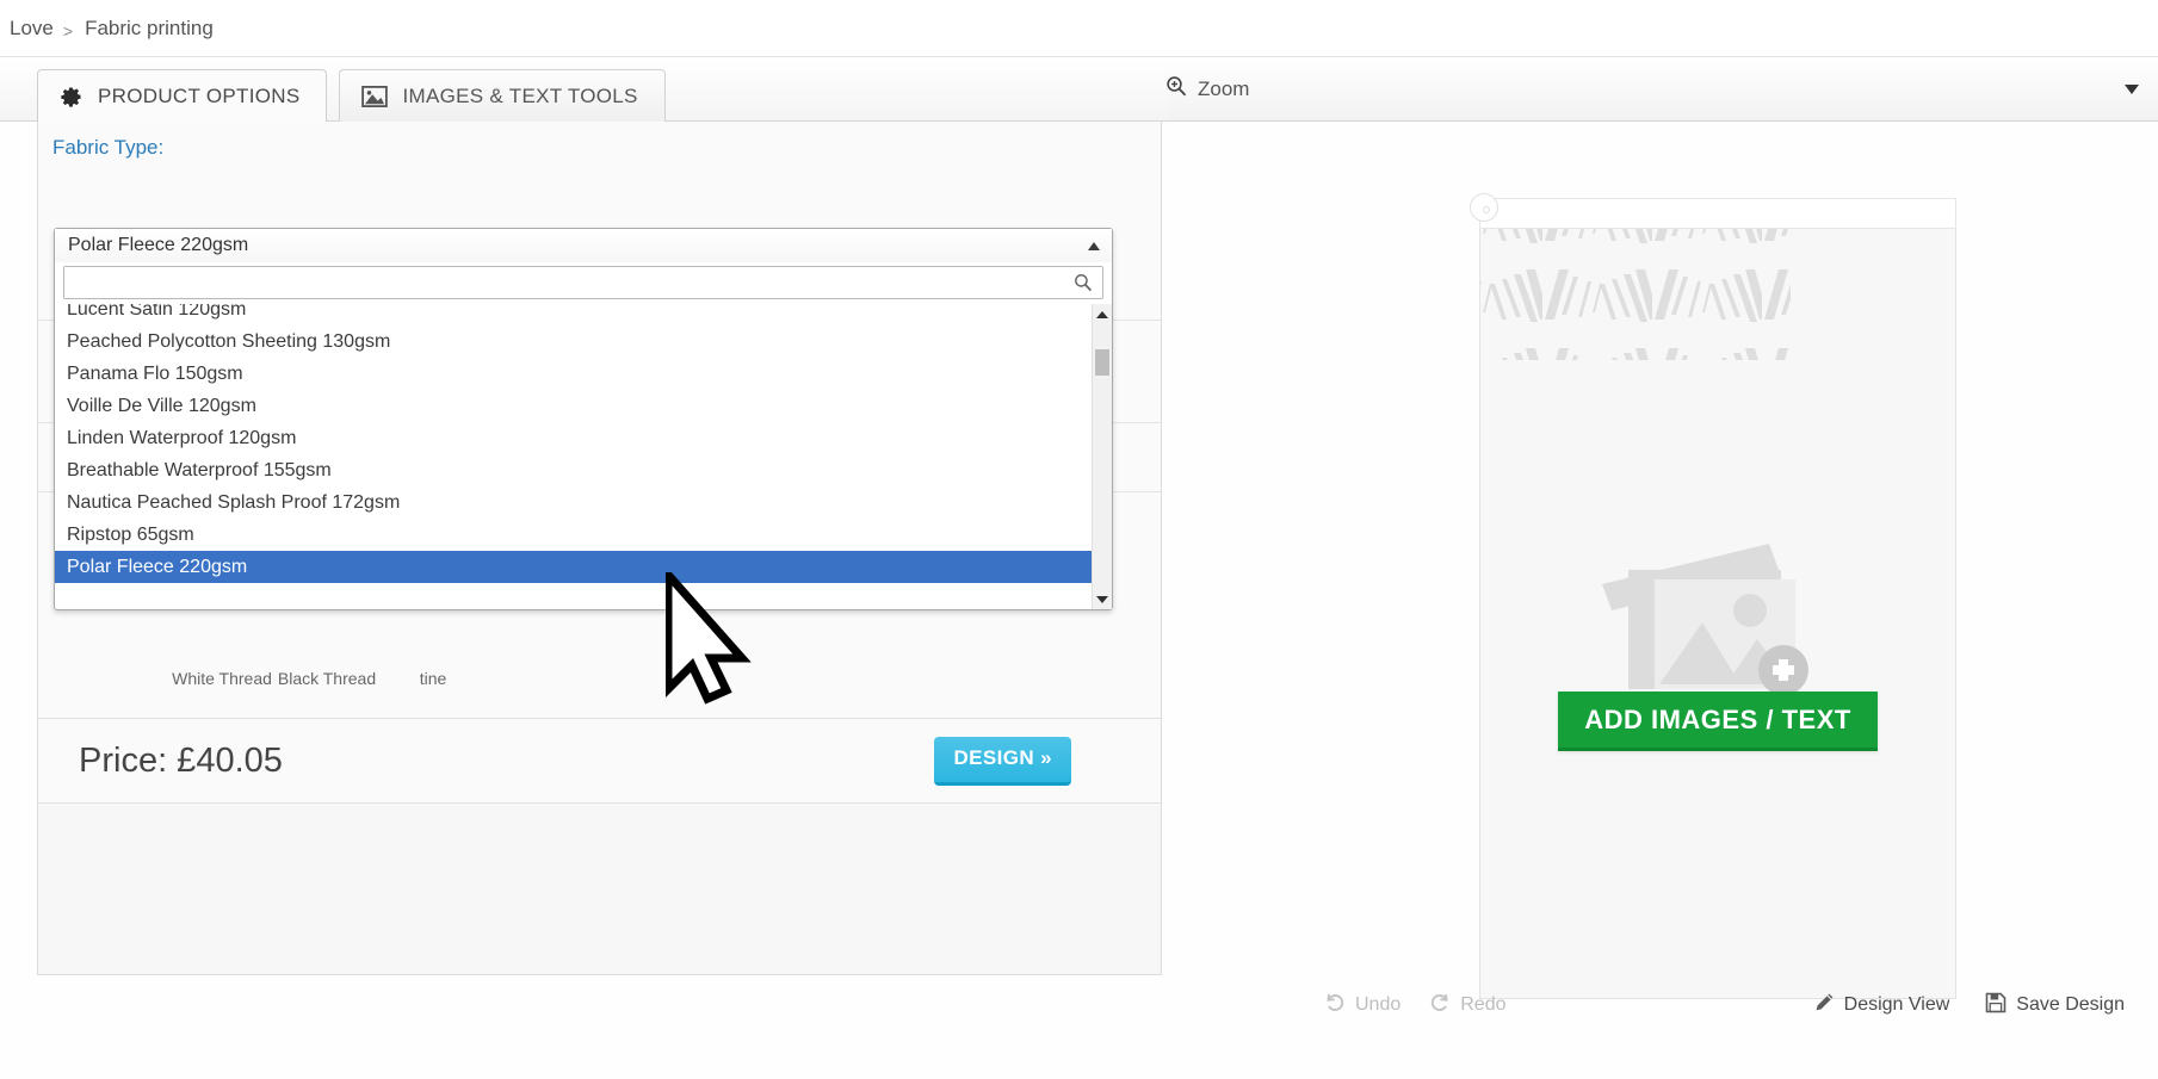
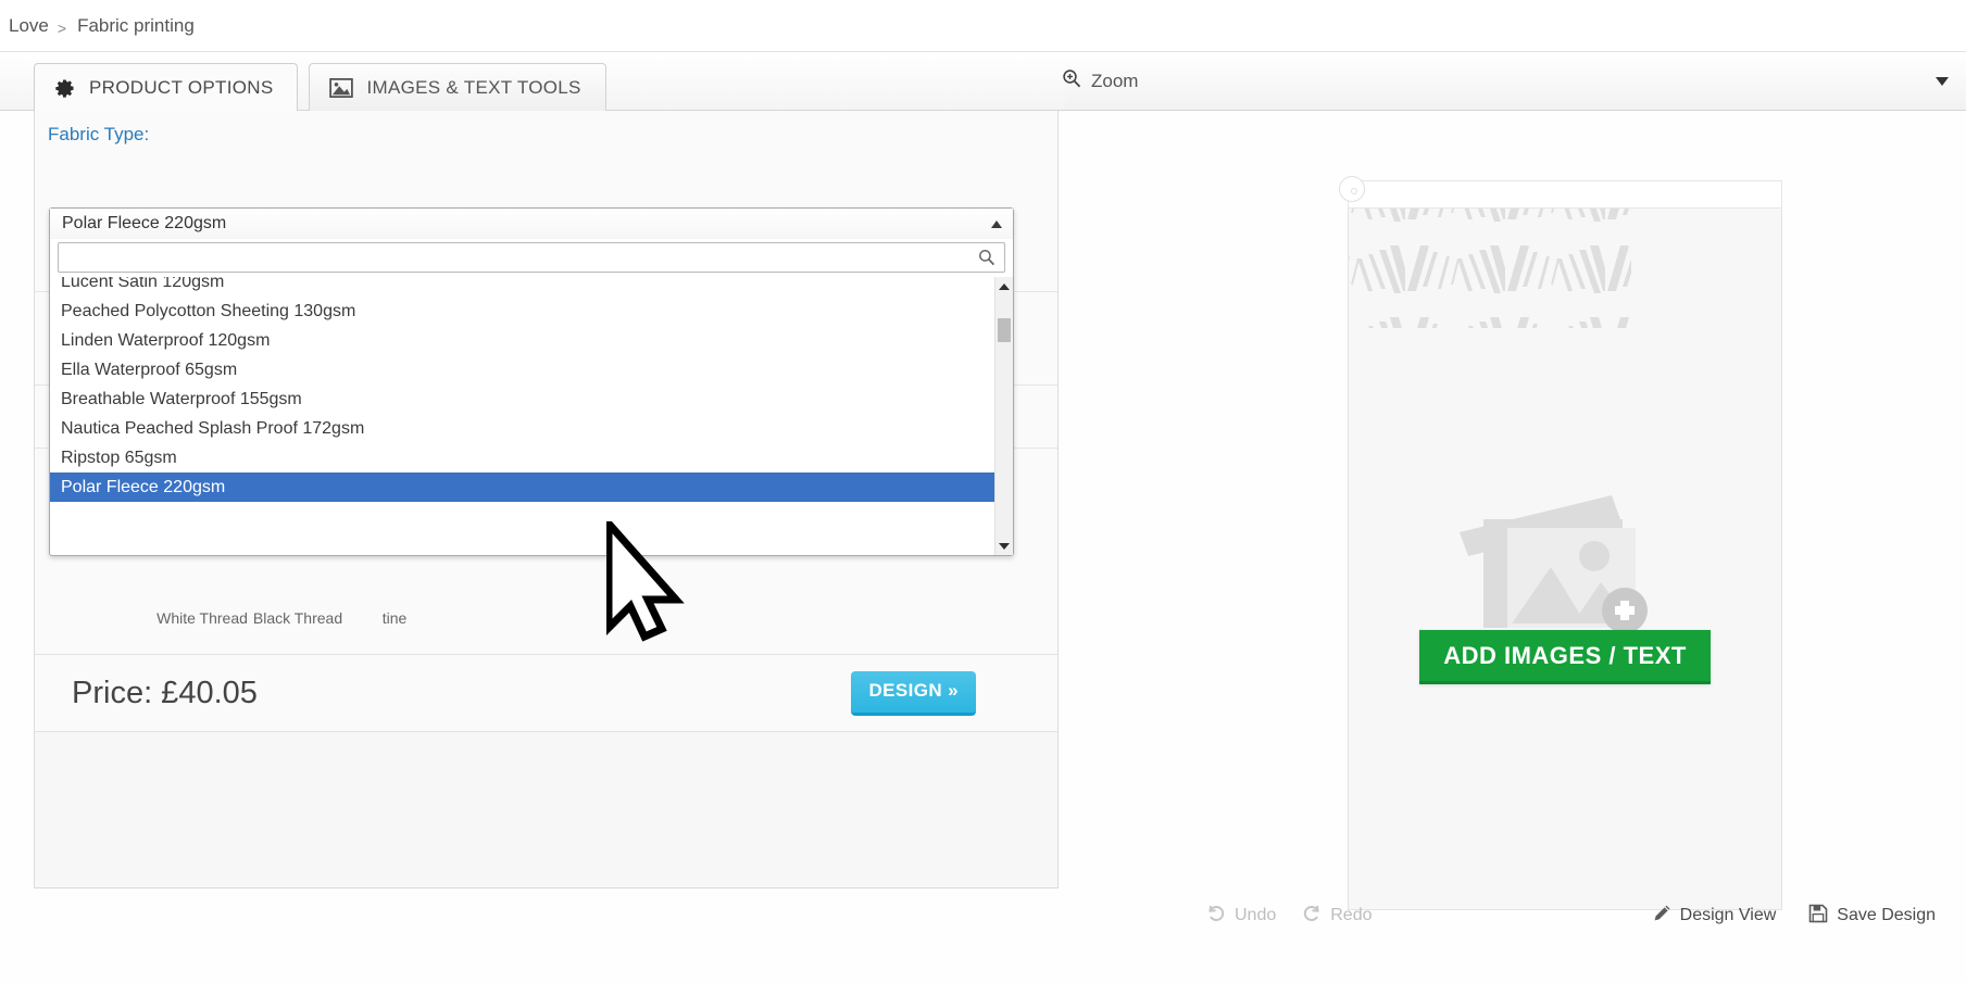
  Love
  >
  Fabric printing
  PRODUCT OPTIONS
  IMAGES & TEXT TOOLS
  Zoom
  Fabric Type:
  White Thread
  Black Thread
  tine
  Price: £40.05
  DESIGN »
  Polar Fleece 220gsm
  Lucent Satin 120gsm
  Peached Polycotton Sheeting 130gsm
- Panama Flo 150gsm
- Voille De Ville 120gsm
  Linden Waterproof 120gsm
+ Ella Waterproof 65gsm
  Breathable Waterproof 155gsm
  Nautica Peached Splash Proof 172gsm
  Ripstop 65gsm
  Polar Fleece 220gsm
  ADD IMAGES / TEXT
  Undo
  Redo
  Design View
  Save Design
